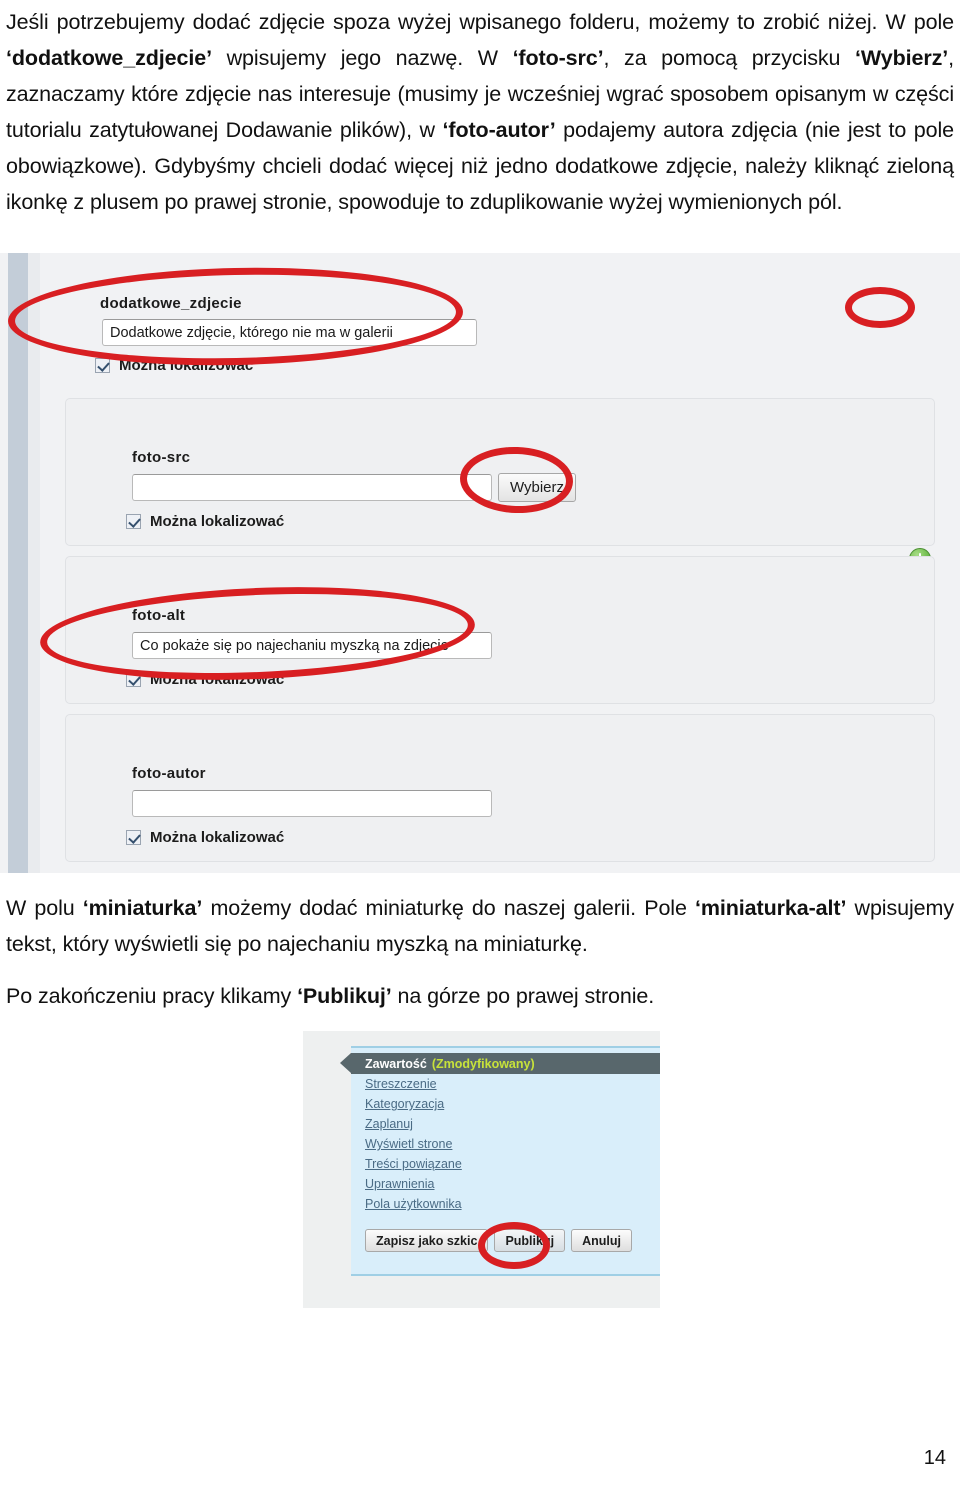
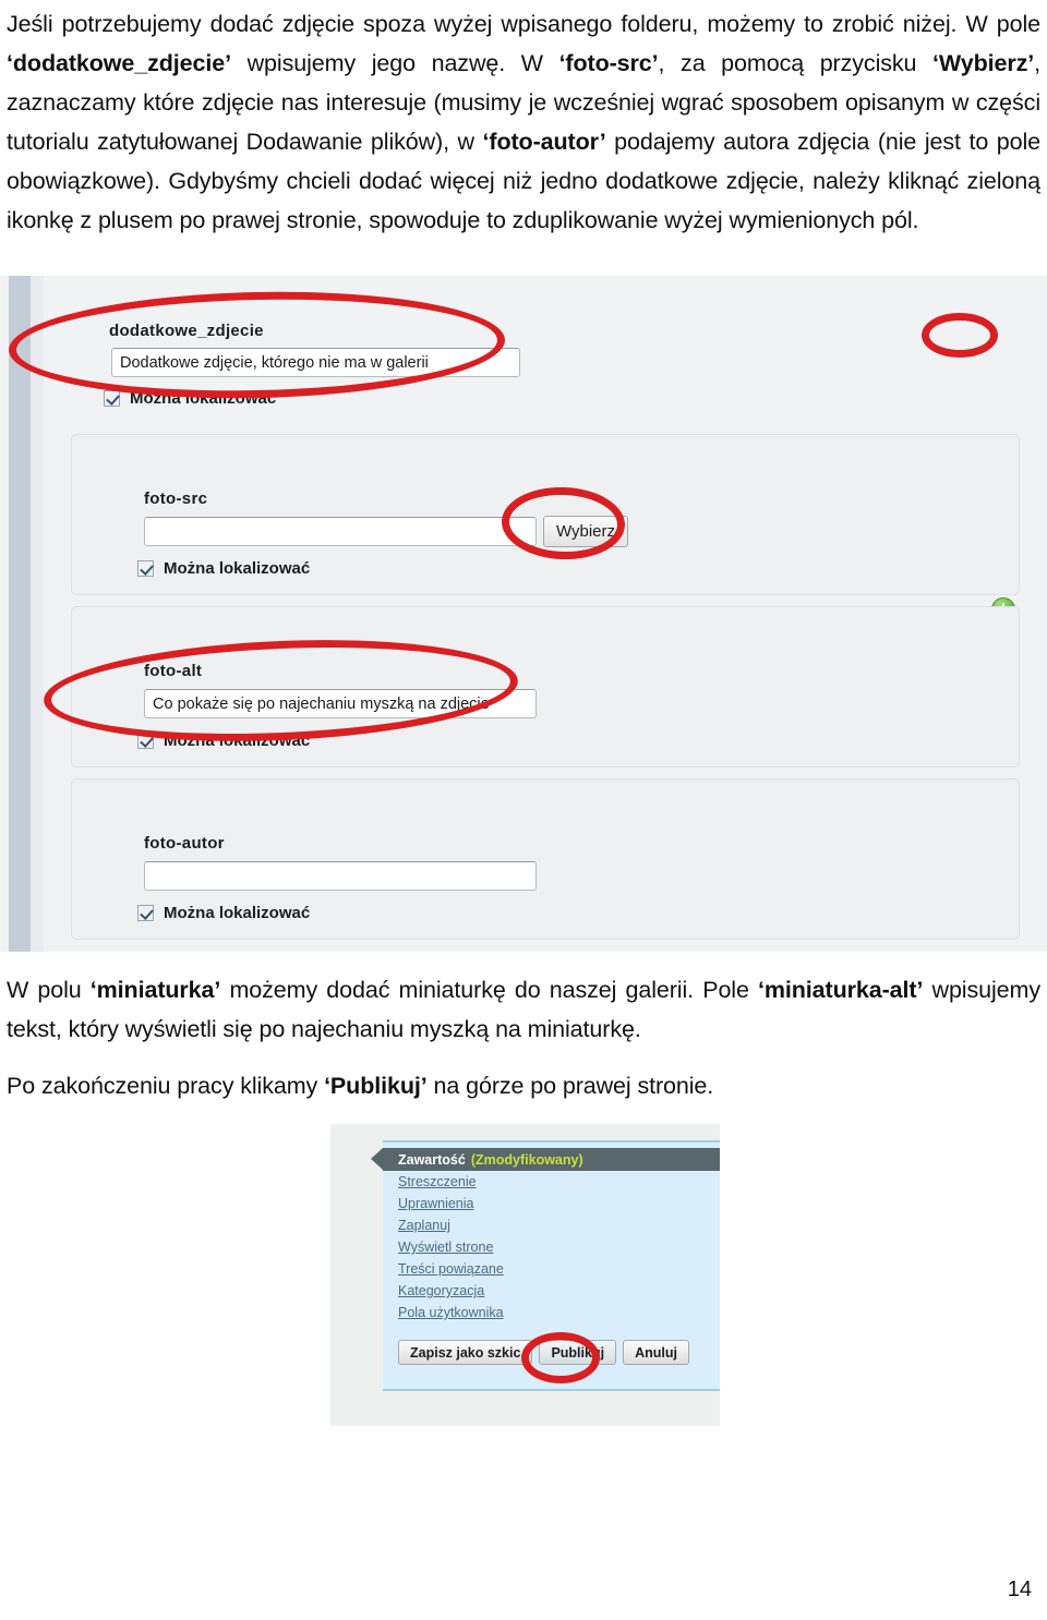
  Jeśli potrzebujemy dodać zdjęcie spoza wyżej wpisanego folderu, możemy to zrobić niżej. W pole ‘dodatkowe_zdjecie’ wpisujemy jego nazwę. W ‘foto-src’, za pomocą przycisku ‘Wybierz’, zaznaczamy które zdjęcie nas interesuje (musimy je wcześniej wgrać sposobem opisanym w części tutorialu zatytułowanej Dodawanie plików), w ‘foto-autor’ podajemy autora zdjęcia (nie jest to pole obowiązkowe). Gdybyśmy chcieli dodać więcej niż jedno dodatkowe zdjęcie, należy kliknąć zieloną ikonkę z plusem po prawej stronie, spowoduje to zduplikowanie wyżej wymienionych pól.
  dodatkowe_zdjecie
  Dodatkowe zdjęcie, którego nie ma w galerii
  Można lokalizować
  foto-src
  Wybierz
  Można lokalizować
  foto-alt
  Co pokaże się po najechaniu myszką na zdjęcie
  Można lokalizować
  foto-autor
  Można lokalizować
  W polu ‘miniaturka’ możemy dodać miniaturkę do naszej galerii. Pole ‘miniaturka-alt’ wpisujemy tekst, który wyświetli się po najechaniu myszką na miniaturkę.
  Po zakończeniu pracy klikamy ‘Publikuj’ na górze po prawej stronie.
  Zawartość
  (Zmodyfikowany)
  Streszczenie
- Kategoryzacja
+ Uprawnienia
  Zaplanuj
  Wyświetl strone
  Treści powiązane
- Uprawnienia
+ Kategoryzacja
  Pola użytkownika
  Zapisz jako szkic
  Publikuj
  Anuluj
  14
